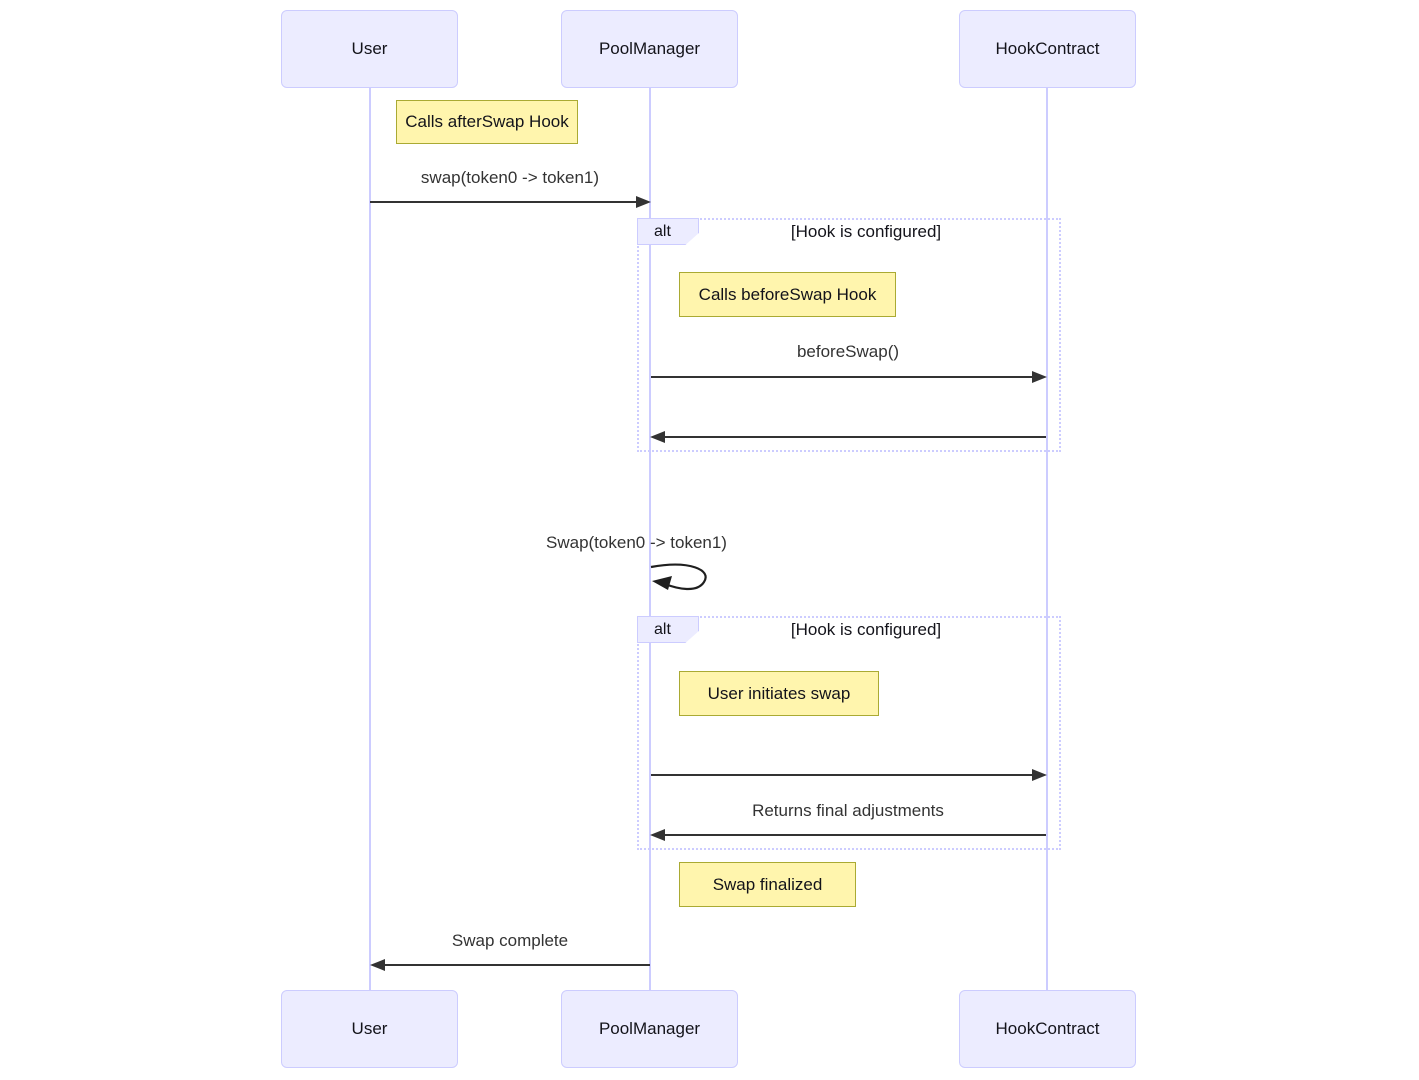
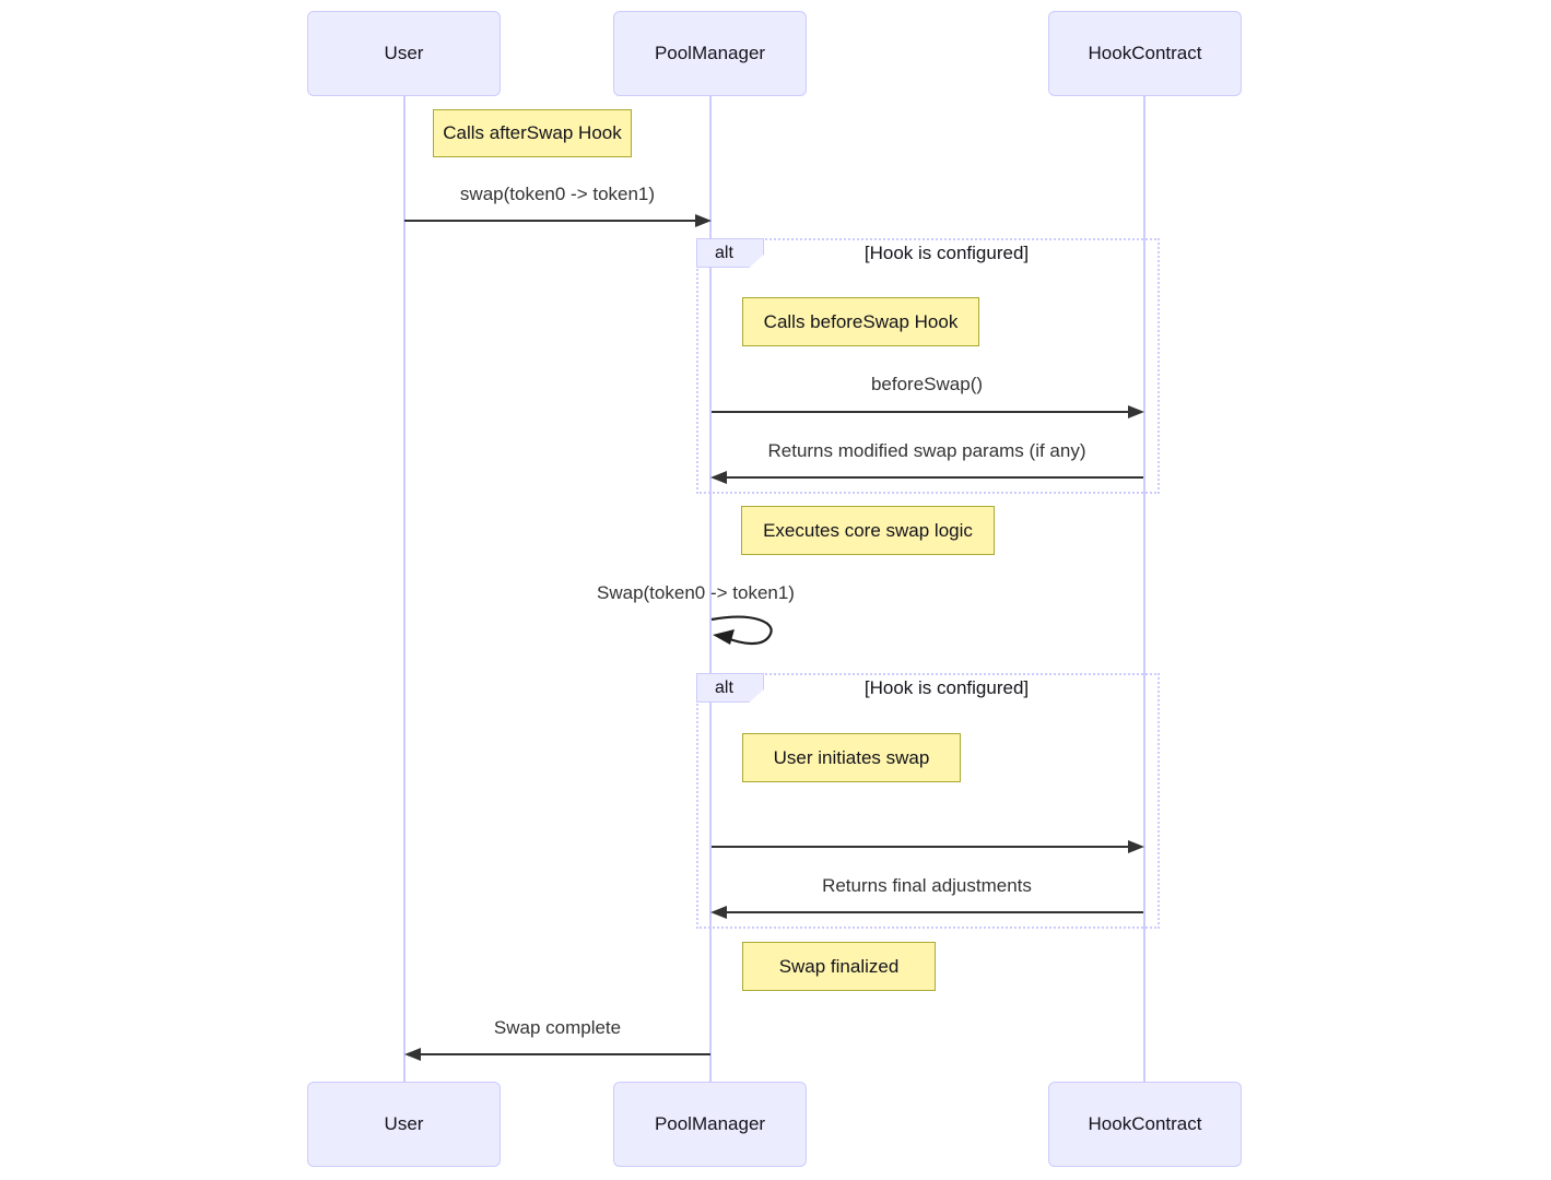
  User
  PoolManager
  HookContract
  Calls afterSwap Hook
  swap(token0 -> token1)
  alt
  [Hook is configured]
  Calls beforeSwap Hook
  beforeSwap()
+ Returns modified swap params (if any)
+ Executes core swap logic
  Swap(token0 -> token1)
  alt
  [Hook is configured]
  User initiates swap
  Returns final adjustments
  Swap finalized
  Swap complete
  User
  PoolManager
  HookContract
